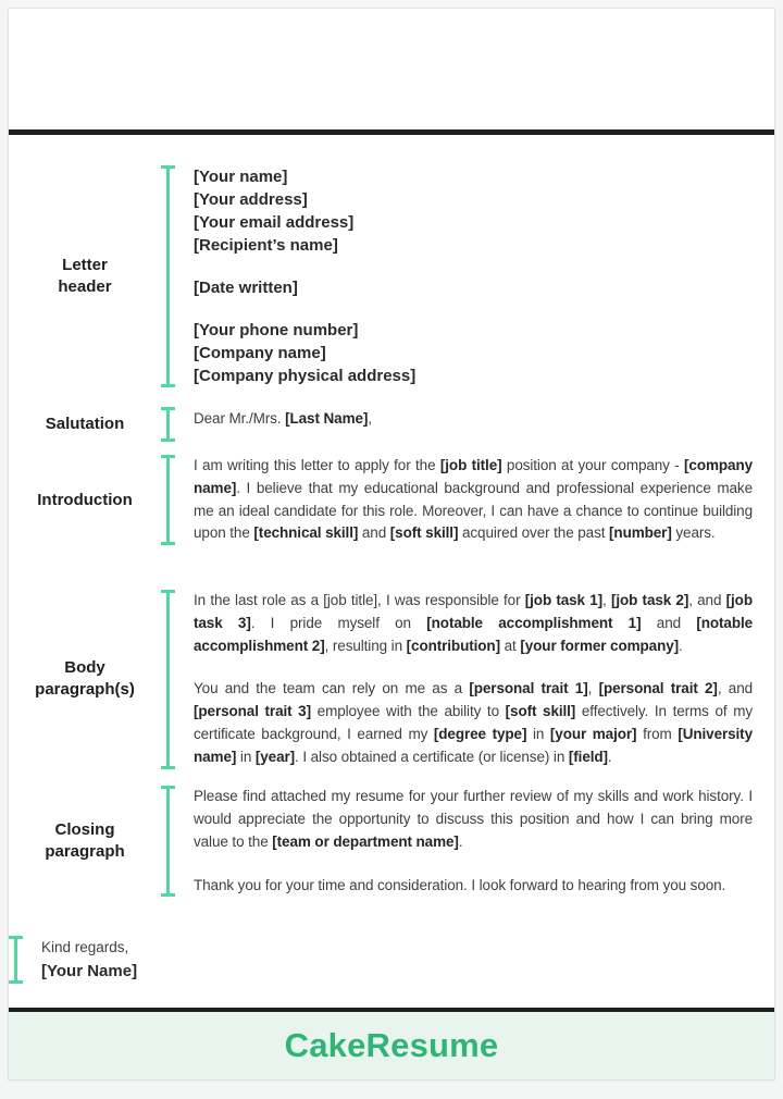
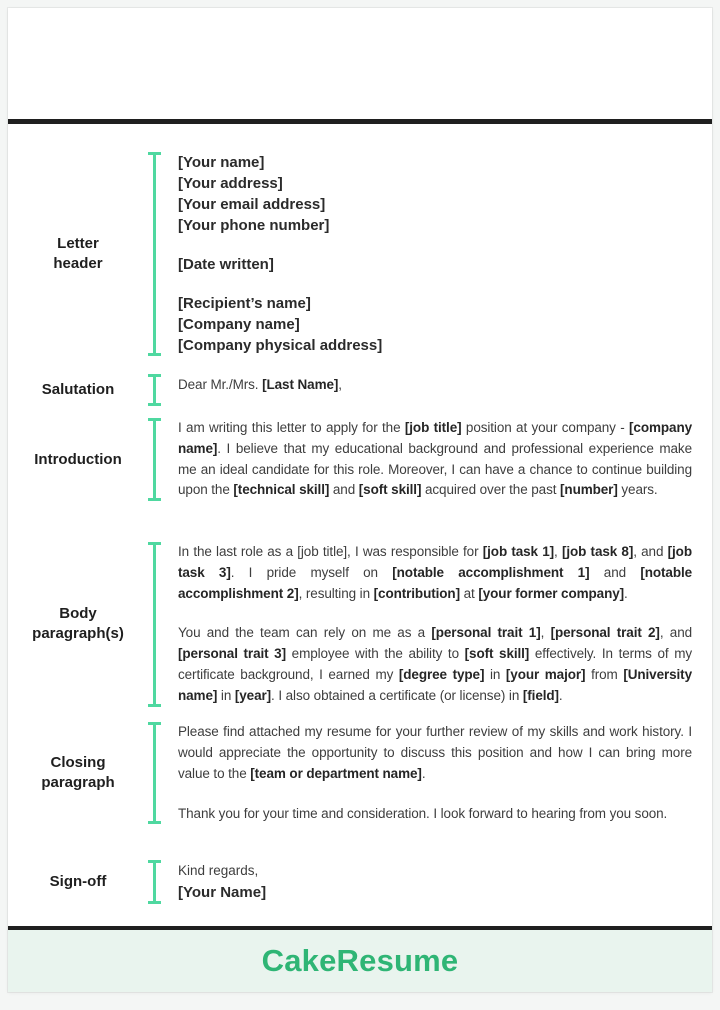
  Letter header
  [Your name]
  [Your address]
  [Your email address]
- [Recipient’s name]
+ [Your phone number]
  [Date written]
- [Your phone number]
+ [Recipient’s name]
  [Company name]
  [Company physical address]
  Salutation
  Dear Mr./Mrs. [Last Name],
  Introduction
  I am writing this letter to apply for the [job title] position at your company - [company name]. I believe that my educational background and professional experience make me an ideal candidate for this role. Moreover, I can have a chance to continue building upon the [technical skill] and [soft skill] acquired over the past [number] years.
  Body paragraph(s)
- In the last role as a [job title], I was responsible for [job task 1], [job task 2], and [job task 3]. I pride myself on [notable accomplishment 1] and [notable accomplishment 2], resulting in [contribution] at [your former company].
+ In the last role as a [job title], I was responsible for [job task 1], [job task 8], and [job task 3]. I pride myself on [notable accomplishment 1] and [notable accomplishment 2], resulting in [contribution] at [your former company].
  You and the team can rely on me as a [personal trait 1], [personal trait 2], and [personal trait 3] employee with the ability to [soft skill] effectively. In terms of my certificate background, I earned my [degree type] in [your major] from [University name] in [year]. I also obtained a certificate (or license) in [field].
  Closing paragraph
  Please find attached my resume for your further review of my skills and work history. I would appreciate the opportunity to discuss this position and how I can bring more value to the [team or department name].
  Thank you for your time and consideration. I look forward to hearing from you soon.
+ Sign-off
  Kind regards,
  [Your Name]
  CakeResume
